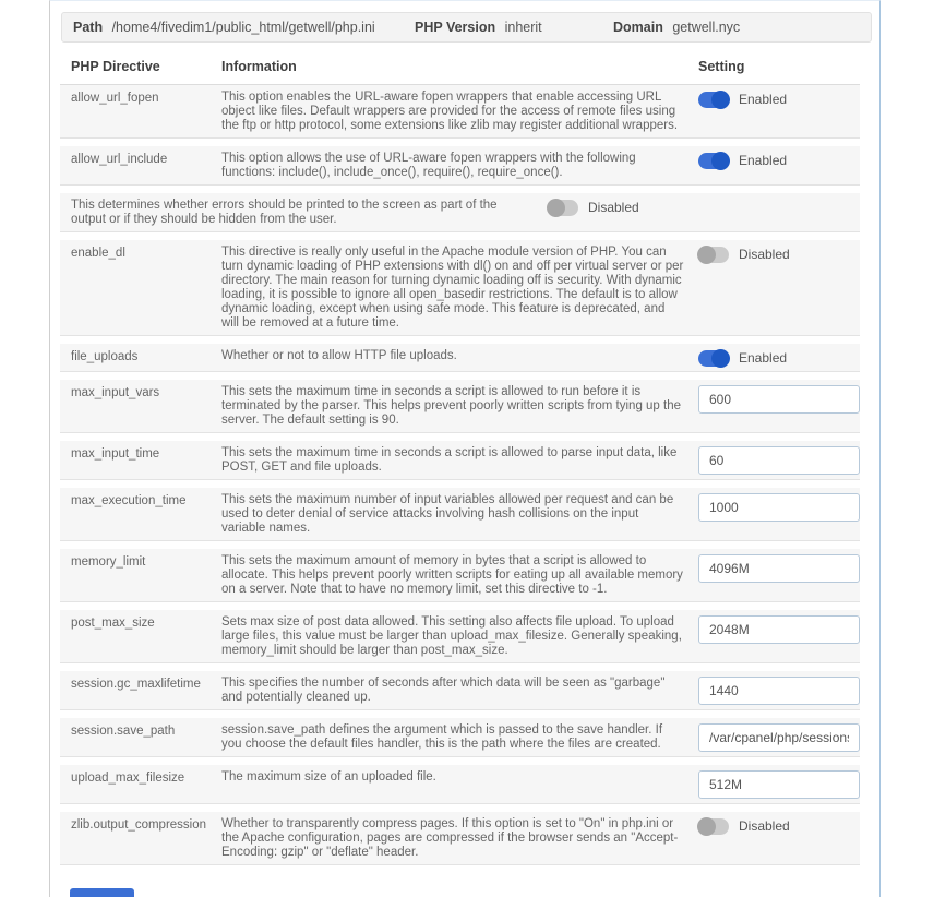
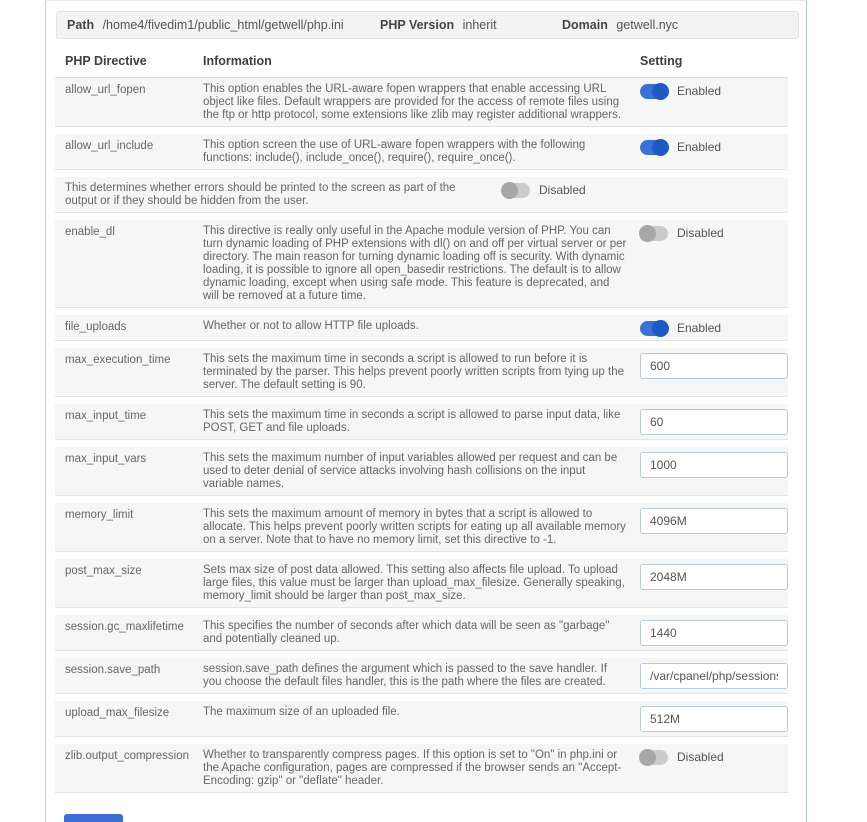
  Path /home4/fivedim1/public_html/getwell/php.ini
  PHP Version inherit
  Domain getwell.nyc
  PHP Directive
  Information
  Setting
  allow_url_fopen
  This option enables the URL-aware fopen wrappers that enable accessing URL object like files. Default wrappers are provided for the access of remote files using the ftp or http protocol, some extensions like zlib may register additional wrappers.
  Enabled
  allow_url_include
- This option allows the use of URL-aware fopen wrappers with the following functions: include(), include_once(), require(), require_once().
+ This option screen the use of URL-aware fopen wrappers with the following functions: include(), include_once(), require(), require_once().
  Enabled
  This determines whether errors should be printed to the screen as part of the output or if they should be hidden from the user.
  Disabled
  enable_dl
  This directive is really only useful in the Apache module version of PHP. You can turn dynamic loading of PHP extensions with dl() on and off per virtual server or per directory. The main reason for turning dynamic loading off is security. With dynamic loading, it is possible to ignore all open_basedir restrictions. The default is to allow dynamic loading, except when using safe mode. This feature is deprecated, and will be removed at a future time.
  Disabled
  file_uploads
  Whether or not to allow HTTP file uploads.
  Enabled
- max_input_vars
+ max_execution_time
  This sets the maximum time in seconds a script is allowed to run before it is terminated by the parser. This helps prevent poorly written scripts from tying up the server. The default setting is 90.
  600
  max_input_time
  This sets the maximum time in seconds a script is allowed to parse input data, like POST, GET and file uploads.
  60
- max_execution_time
+ max_input_vars
  This sets the maximum number of input variables allowed per request and can be used to deter denial of service attacks involving hash collisions on the input variable names.
  1000
  memory_limit
  This sets the maximum amount of memory in bytes that a script is allowed to allocate. This helps prevent poorly written scripts for eating up all available memory on a server. Note that to have no memory limit, set this directive to -1.
  4096M
  post_max_size
  Sets max size of post data allowed. This setting also affects file upload. To upload large files, this value must be larger than upload_max_filesize. Generally speaking, memory_limit should be larger than post_max_size.
  2048M
  session.gc_maxlifetime
  This specifies the number of seconds after which data will be seen as "garbage" and potentially cleaned up.
  1440
  session.save_path
  session.save_path defines the argument which is passed to the save handler. If you choose the default files handler, this is the path where the files are created.
  /var/cpanel/php/session
  upload_max_filesize
  The maximum size of an uploaded file.
  512M
  zlib.output_compression
  Whether to transparently compress pages. If this option is set to "On" in php.ini or the Apache configuration, pages are compressed if the browser sends an "Accept-Encoding: gzip" or "deflate" header.
  Disabled
